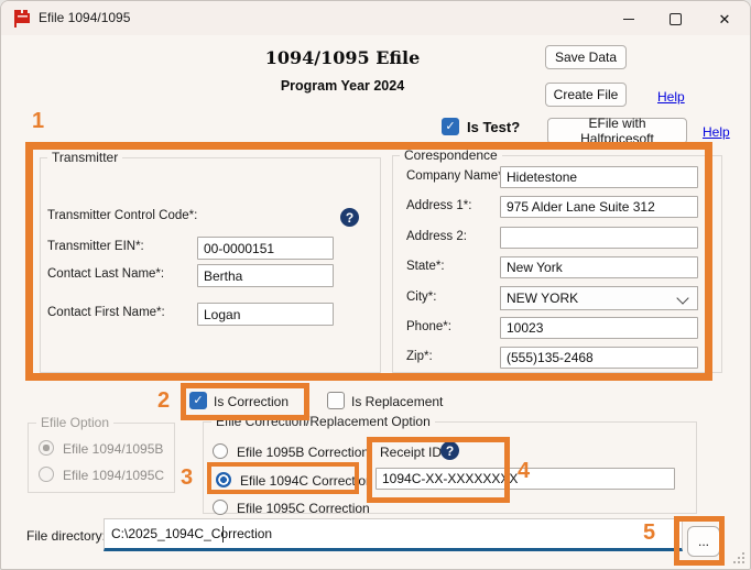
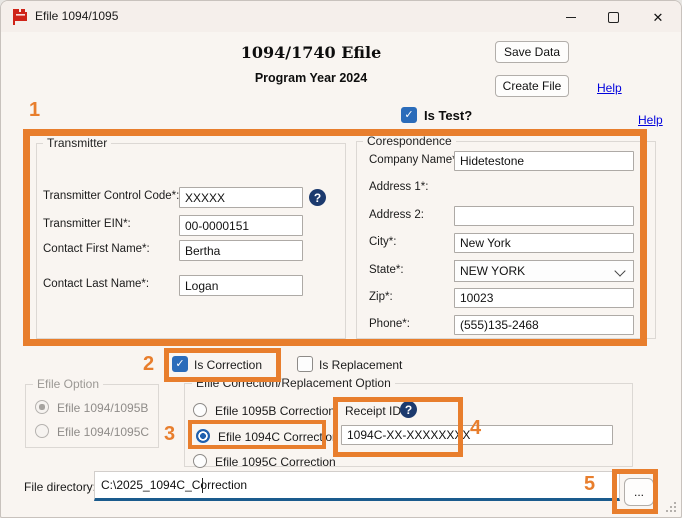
  Efile 1094/1095
  ✕
- 1094/1095 Efile
+ 1094/1740 Efile
  Program Year 2024
  Save Data
  Create File
  Help
  ✓
  Is Test?
- EFile with Halfpricesoft
  Help
  Transmitter
  Transmitter Control Code*:
+ XXXXX
  ?
  Transmitter EIN*:
  00-0000151
- Contact Last Name*:
+ Contact First Name*:
  Bertha
- Contact First Name*:
+ Contact Last Name*:
  Logan
  Corespondence
  Company Name
  Hidetestone
  Address 1*:
- 975 Alder Lane Suite 312
  Address 2:
- State*:
+ City*:
  New York
- City*:
+ State*:
  NEW YORK
- Phone*:
+ Zip*:
  10023
- Zip*:
+ Phone*:
  (555)135-2468
  ✓
  Is Correction
  Is Replacement
  Efile Option
  Efile 1094/1095B
  Efile 1094/1095C
  Efile Correction/Replacement Option
  Efile 1095B Correction
  Efile 1094C Correction
  Efile 1095C Correction
  Receipt ID
  ?
  1094C-XX-XXXXXXXX
  File directory
  C:\2025_1094C_Correction
  ...
  1
  2
  3
  4
  5
